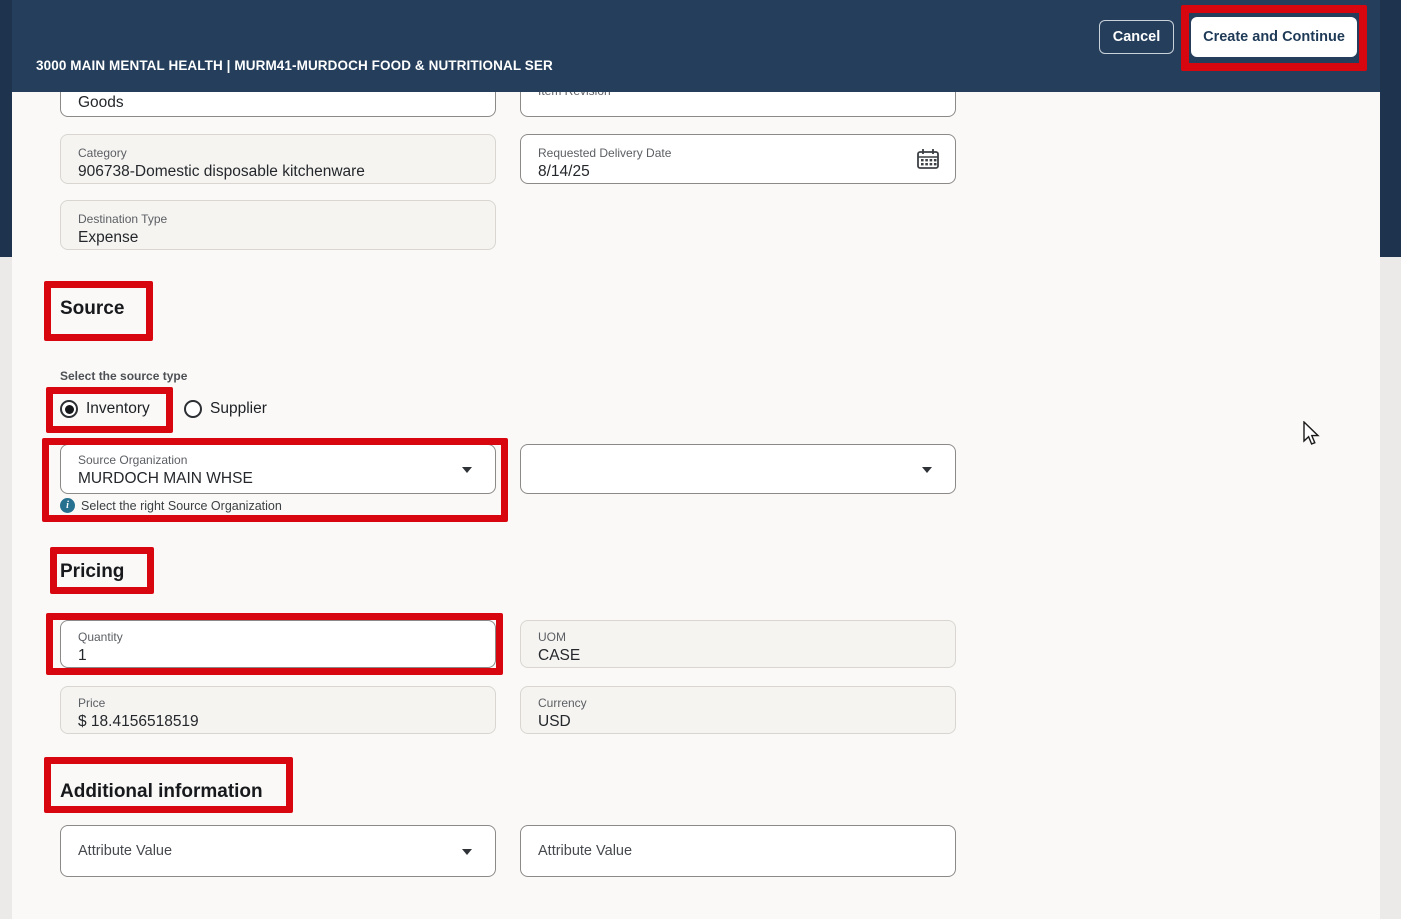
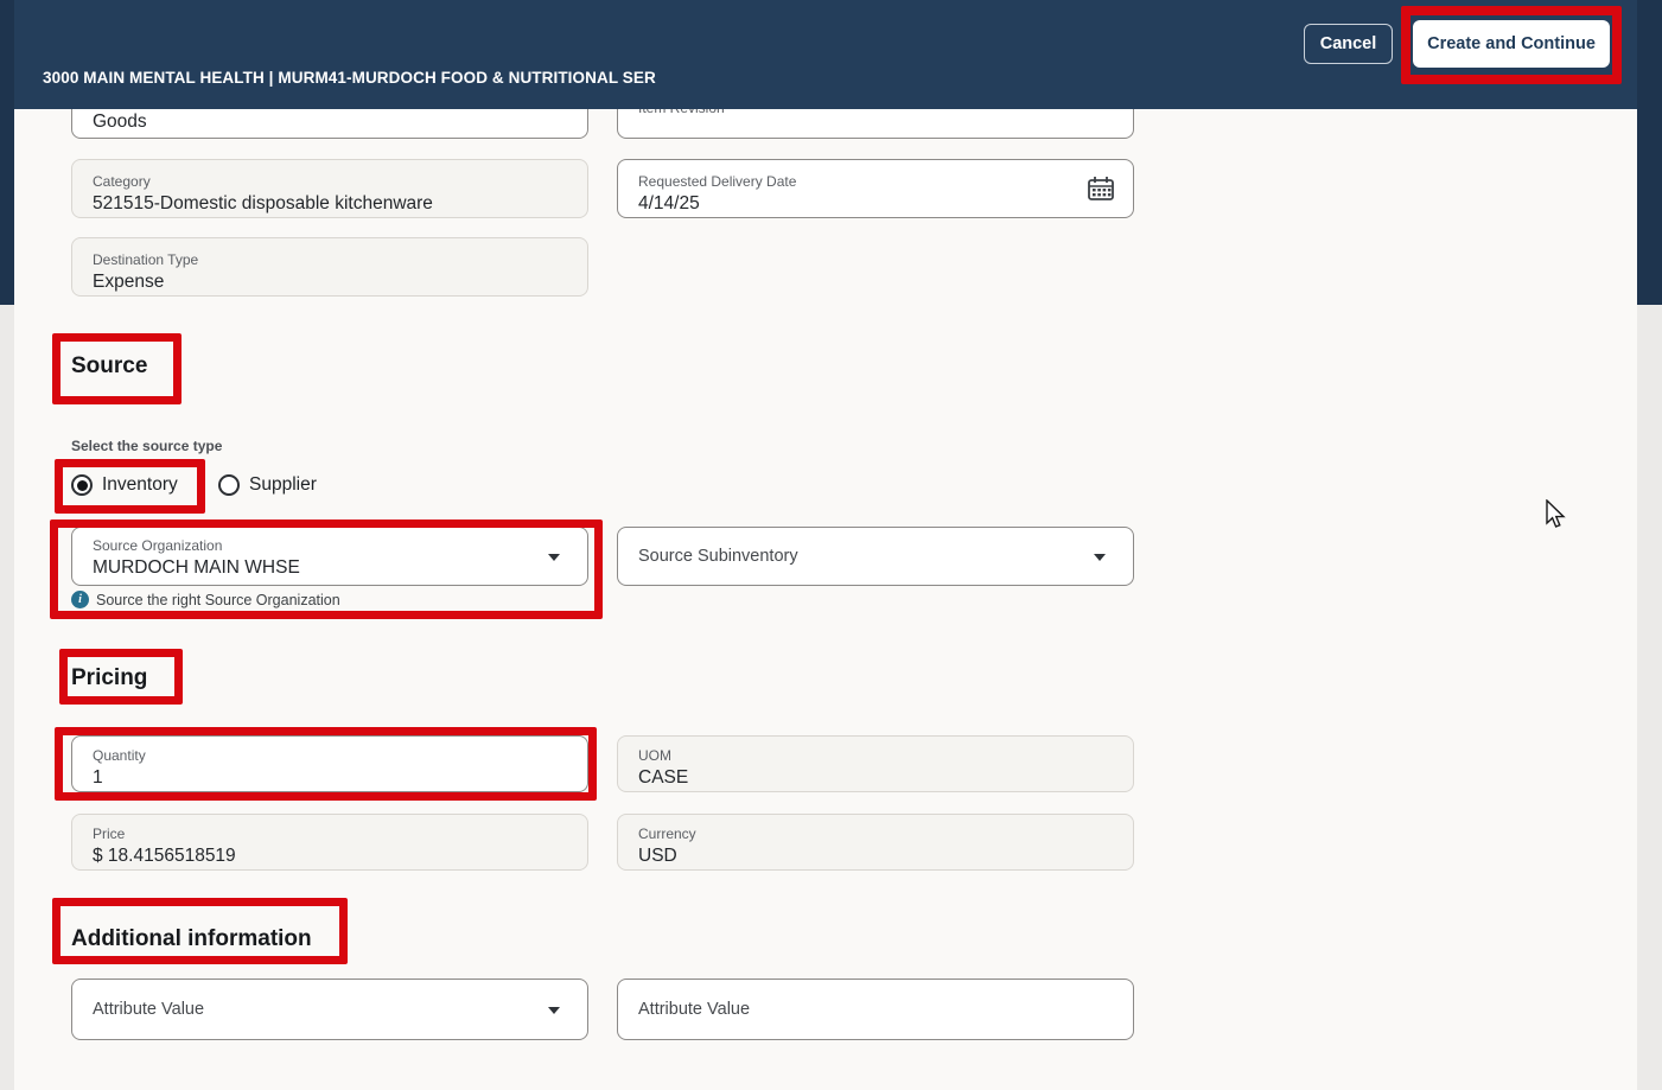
  Goods
  Category
- 906738-Domestic disposable kitchenware
+ 521515-Domestic disposable kitchenware
  Requested Delivery Date
- 8/14/25
+ 4/14/25
  Destination Type
  Expense
  Source
  Select the source type
  Inventory
  Supplier
  Source Organization
  MURDOCH MAIN WHSE
  i
- Select the right Source Organization
+ Source the right Source Organization
+ Source Subinventory
  Pricing
  Quantity
  1
  UOM
  CASE
  Price
  $ 18.4156518519
  Currency
  USD
  Additional information
  Attribute Value
  Attribute Value
  3000 MAIN MENTAL HEALTH | MURM41-MURDOCH FOOD & NUTRITIONAL SER
  Cancel
  Create and Continue
